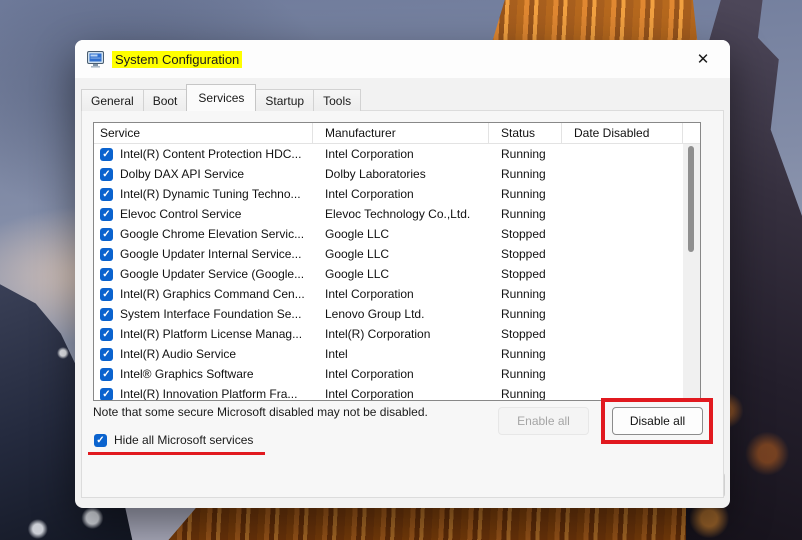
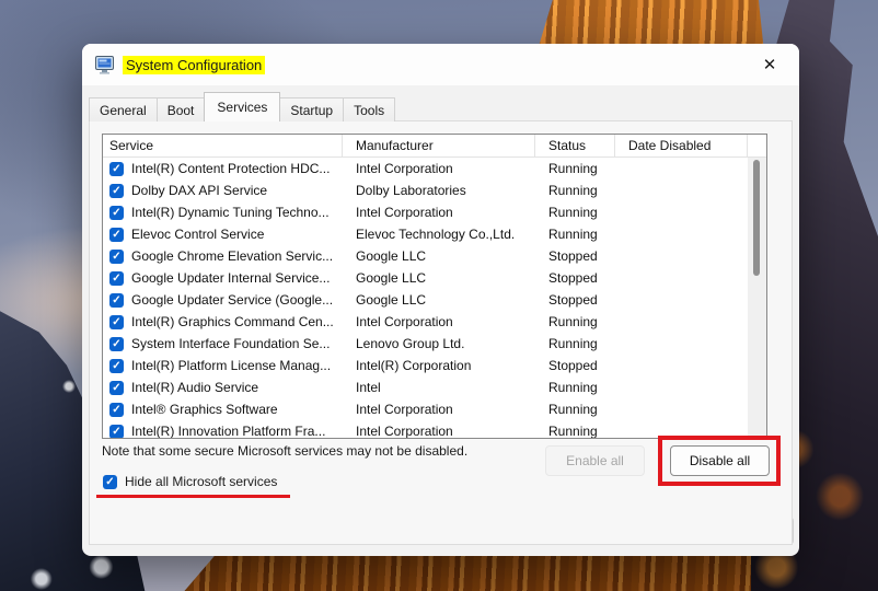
  System Configuration
  ✕
  General
  Boot
  Services
  Startup
  Tools
  Service
  Manufacturer
  Status
  Date Disabled
  ✓
  Intel(R) Content Protection HDC...
  Intel Corporation
  Running
  ✓
  Dolby DAX API Service
  Dolby Laboratories
  Running
  ✓
  Intel(R) Dynamic Tuning Techno...
  Intel Corporation
  Running
  ✓
  Elevoc Control Service
  Elevoc Technology Co.,Ltd.
  Running
  ✓
  Google Chrome Elevation Servic...
  Google LLC
  Stopped
  ✓
  Google Updater Internal Service...
  Google LLC
  Stopped
  ✓
  Google Updater Service (Google...
  Google LLC
  Stopped
  ✓
  Intel(R) Graphics Command Cen...
  Intel Corporation
  Running
  ✓
  System Interface Foundation Se...
  Lenovo Group Ltd.
  Running
  ✓
  Intel(R) Platform License Manag...
  Intel(R) Corporation
  Stopped
  ✓
  Intel(R) Audio Service
  Intel
  Running
  ✓
  Intel® Graphics Software
  Intel Corporation
  Running
  ✓
  Intel(R) Innovation Platform Fra...
  Intel Corporation
  Running
- Note that some secure Microsoft disabled may not be disabled.
+ Note that some secure Microsoft services may not be disabled.
  Enable all
  Disable all
  ✓
  Hide all Microsoft services
